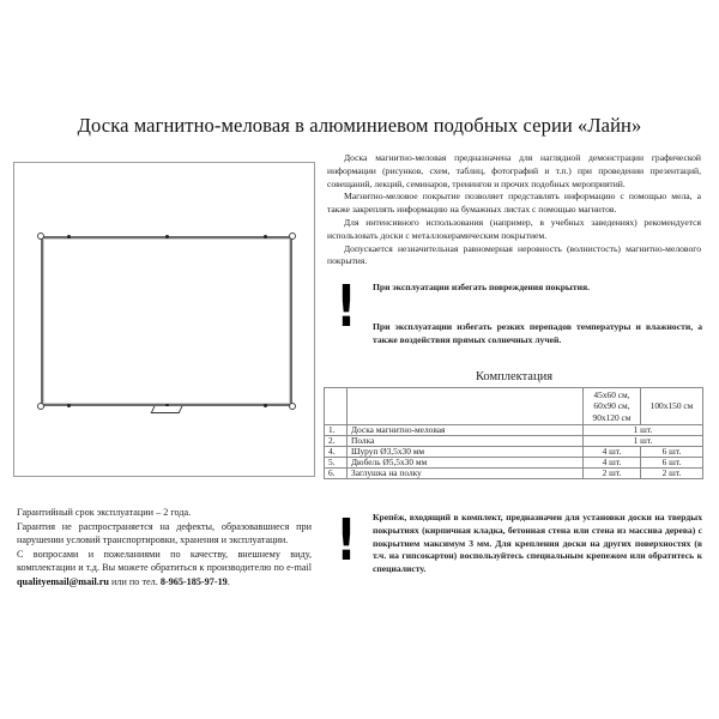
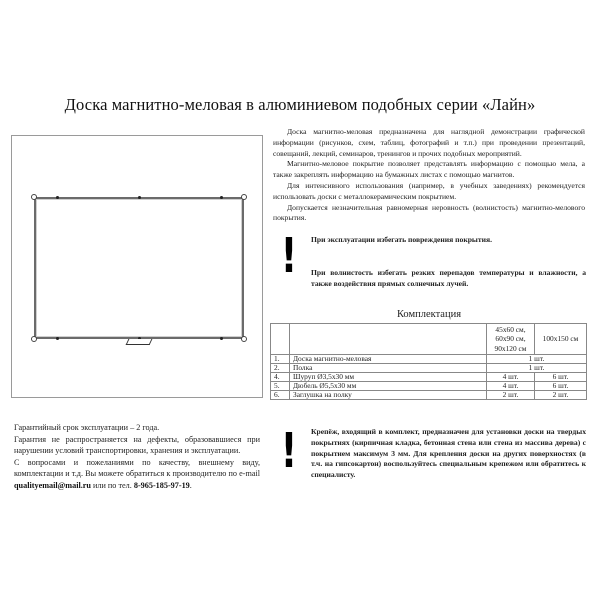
  Доска магнитно-меловая в алюминиевом подобных серии «Лайн»
  Доска магнитно-меловая предназначена для наглядной демонстрации графической информации (рисунков, схем, таблиц, фотографий и т.п.) при проведении презентаций, совещаний, лекций, семинаров, тренингов и прочих подобных мероприятий.
  Магнитно-меловое покрытие позволяет представлять информацию с помощью мела, а также закреплять информацию на бумажных листах с помощью магнитов.
  Для интенсивного использования (например, в учебных заведениях) рекомендуется использовать доски с металлокерамическим покрытием.
  Допускается незначительная равномерная неровность (волнистость) магнитно-мелового покрытия.
  !
  При эксплуатации избегать повреждения покрытия.
- При эксплуатации избегать резких перепадов температуры и влажности, а также воздействия прямых солнечных лучей.
+ При волнистость избегать резких перепадов температуры и влажности, а также воздействия прямых солнечных лучей.
  Комплектация
  		45x60 см, 60x90 см, 90x120 см	100x150 см
  1.	Доска магнитно-меловая	1 шт.
  2.	Полка	1 шт.
  4.	Шуруп Ø3,5x30 мм	4 шт.	6 шт.
  5.	Дюбель Ø5,5x30 мм	4 шт.	6 шт.
  6.	Заглушка на полку	2 шт.	2 шт.
  !
  Крепёж, входящий в комплект, предназначен для установки доски на твердых покрытиях (кирпичная кладка, бетонная стена или стена из массива дерева) с покрытием максимум 3 мм. Для крепления доски на других поверхностях (в т.ч. на гипсокартон) воспользуйтесь специальным крепежом или обратитесь к специалисту.
  Гарантийный срок эксплуатации – 2 года.
  Гарантия не распространяется на дефекты, образовавшиеся при нарушении условий транспортировки, хранения и эксплуатации.
  С вопросами и пожеланиями по качеству, внешнему виду, комплектации и т.д. Вы можете обратиться к производителю по e-mail qualityemail@mail.ru или по тел. 8-965-185-97-19.
